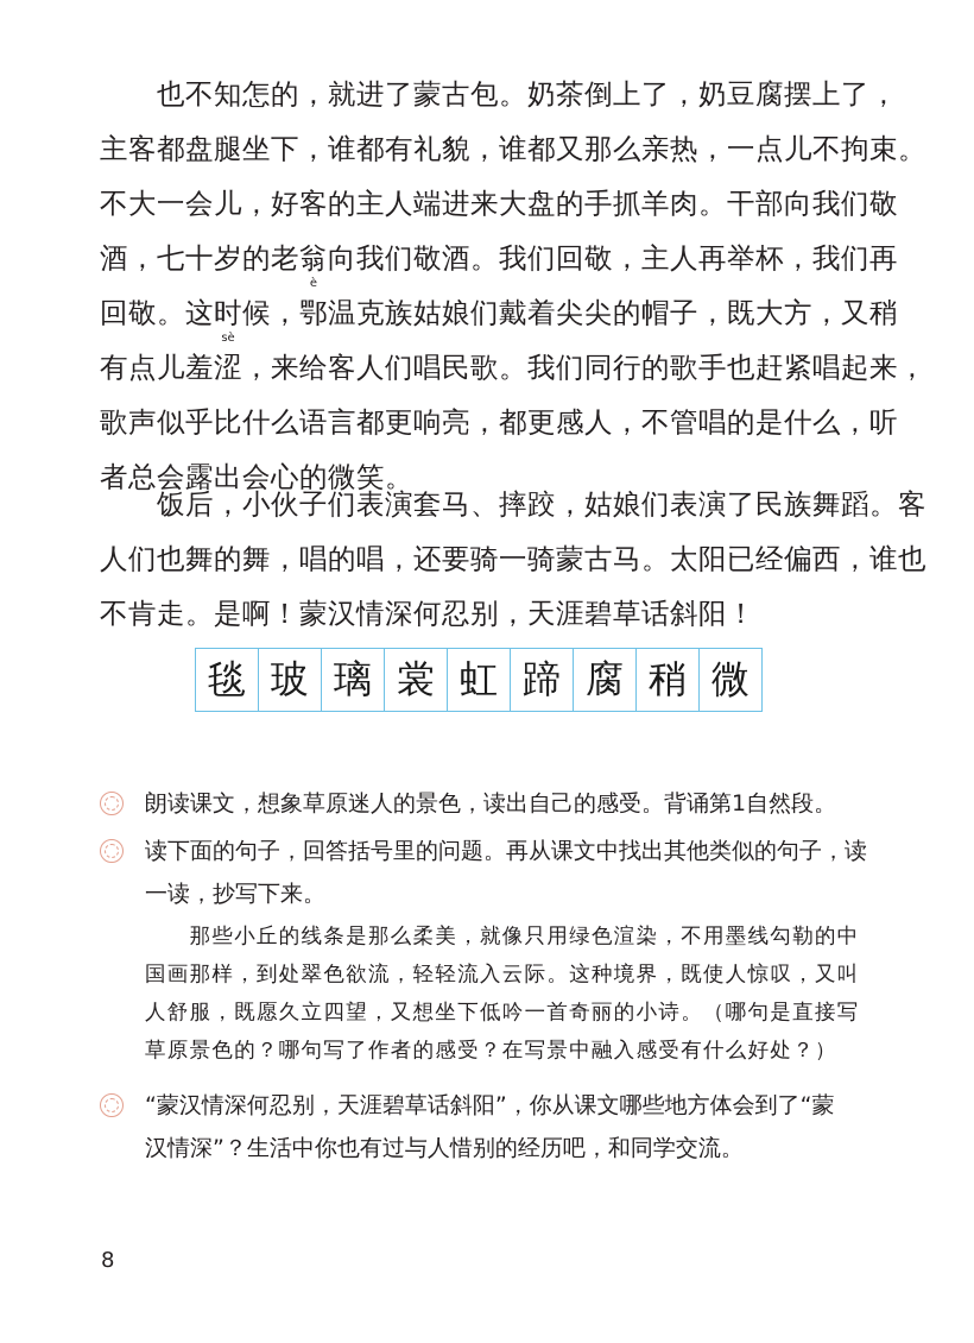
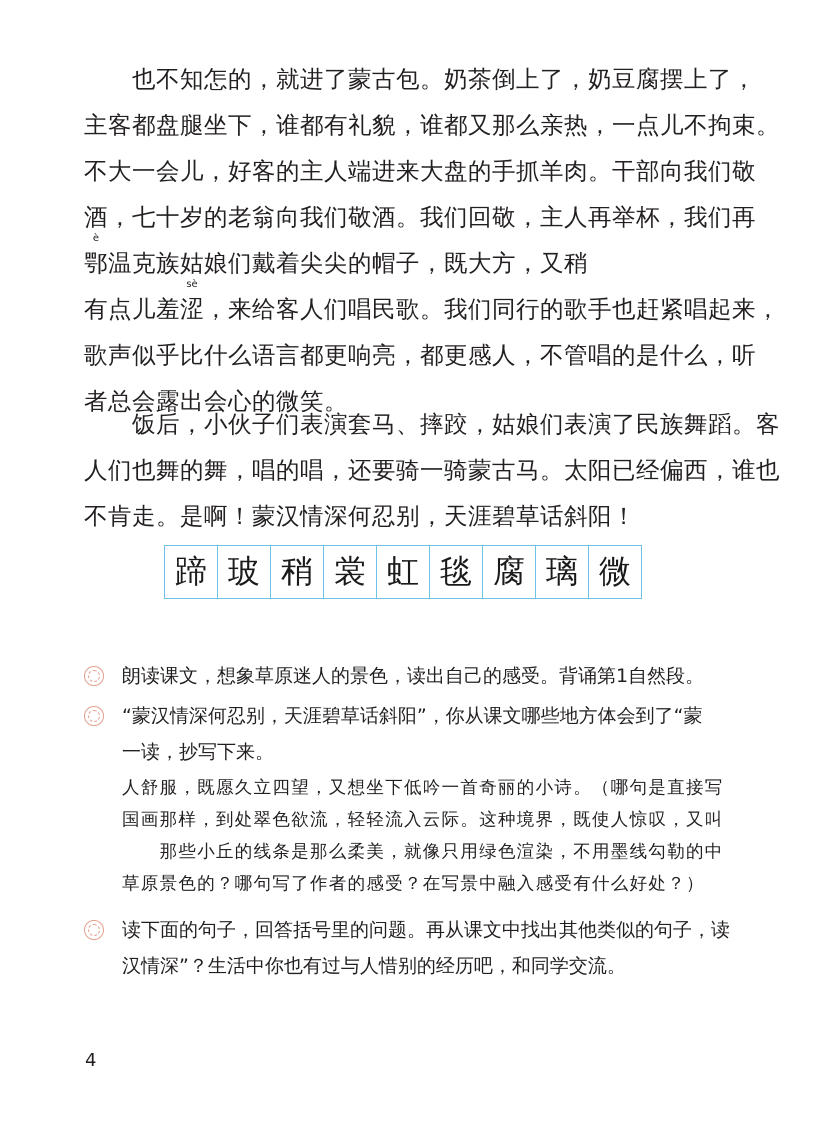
  也不知怎的，就进了蒙古包。奶茶倒上了，奶豆腐摆上了，
  主客都盘腿坐下，谁都有礼貌，谁都又那么亲热，一点儿不拘束。
  不大一会儿，好客的主人端进来大盘的手抓羊肉。干部向我们敬
  酒，七十岁的老翁向我们敬酒。我们回敬，主人再举杯，我们再
- 回敬。这时候，
  è
  鄂温克族姑娘们戴着尖尖的帽子，既大方，又稍
  有点儿羞
  sè
  涩，来给客人们唱民歌。我们同行的歌手也赶紧唱起来，
  歌声似乎比什么语言都更响亮，都更感人，不管唱的是什么，听
  者总会露出会心的微笑。
  饭后，小伙子们表演套马、摔跤，姑娘们表演了民族舞蹈。客
  人们也舞的舞，唱的唱，还要骑一骑蒙古马。太阳已经偏西，谁也
  不肯走。是啊！蒙汉情深何忍别，天涯碧草话斜阳！
- 毯
+ 蹄
  玻
- 璃
+ 稍
  裳
  虹
- 蹄
+ 毯
  腐
- 稍
+ 璃
  微
  朗读课文，想象草原迷人的景色，读出自己的感受。背诵第1自然段。
- 读下面的句子，回答括号里的问题。再从课文中找出其他类似的句子，读
+ “蒙汉情深何忍别，天涯碧草话斜阳”，你从课文哪些地方体会到了“蒙
  一读，抄写下来。
- 那些小丘的线条是那么柔美，就像只用绿色渲染，不用墨线勾勒的中
+ 人舒服，既愿久立四望，又想坐下低吟一首奇丽的小诗。（哪句是直接写
  国画那样，到处翠色欲流，轻轻流入云际。这种境界，既使人惊叹，又叫
- 人舒服，既愿久立四望，又想坐下低吟一首奇丽的小诗。（哪句是直接写
+ 那些小丘的线条是那么柔美，就像只用绿色渲染，不用墨线勾勒的中
  草原景色的？哪句写了作者的感受？在写景中融入感受有什么好处？）
- “蒙汉情深何忍别，天涯碧草话斜阳”，你从课文哪些地方体会到了“蒙
+ 读下面的句子，回答括号里的问题。再从课文中找出其他类似的句子，读
  汉情深”？生活中你也有过与人惜别的经历吧，和同学交流。
- 8
+ 4
